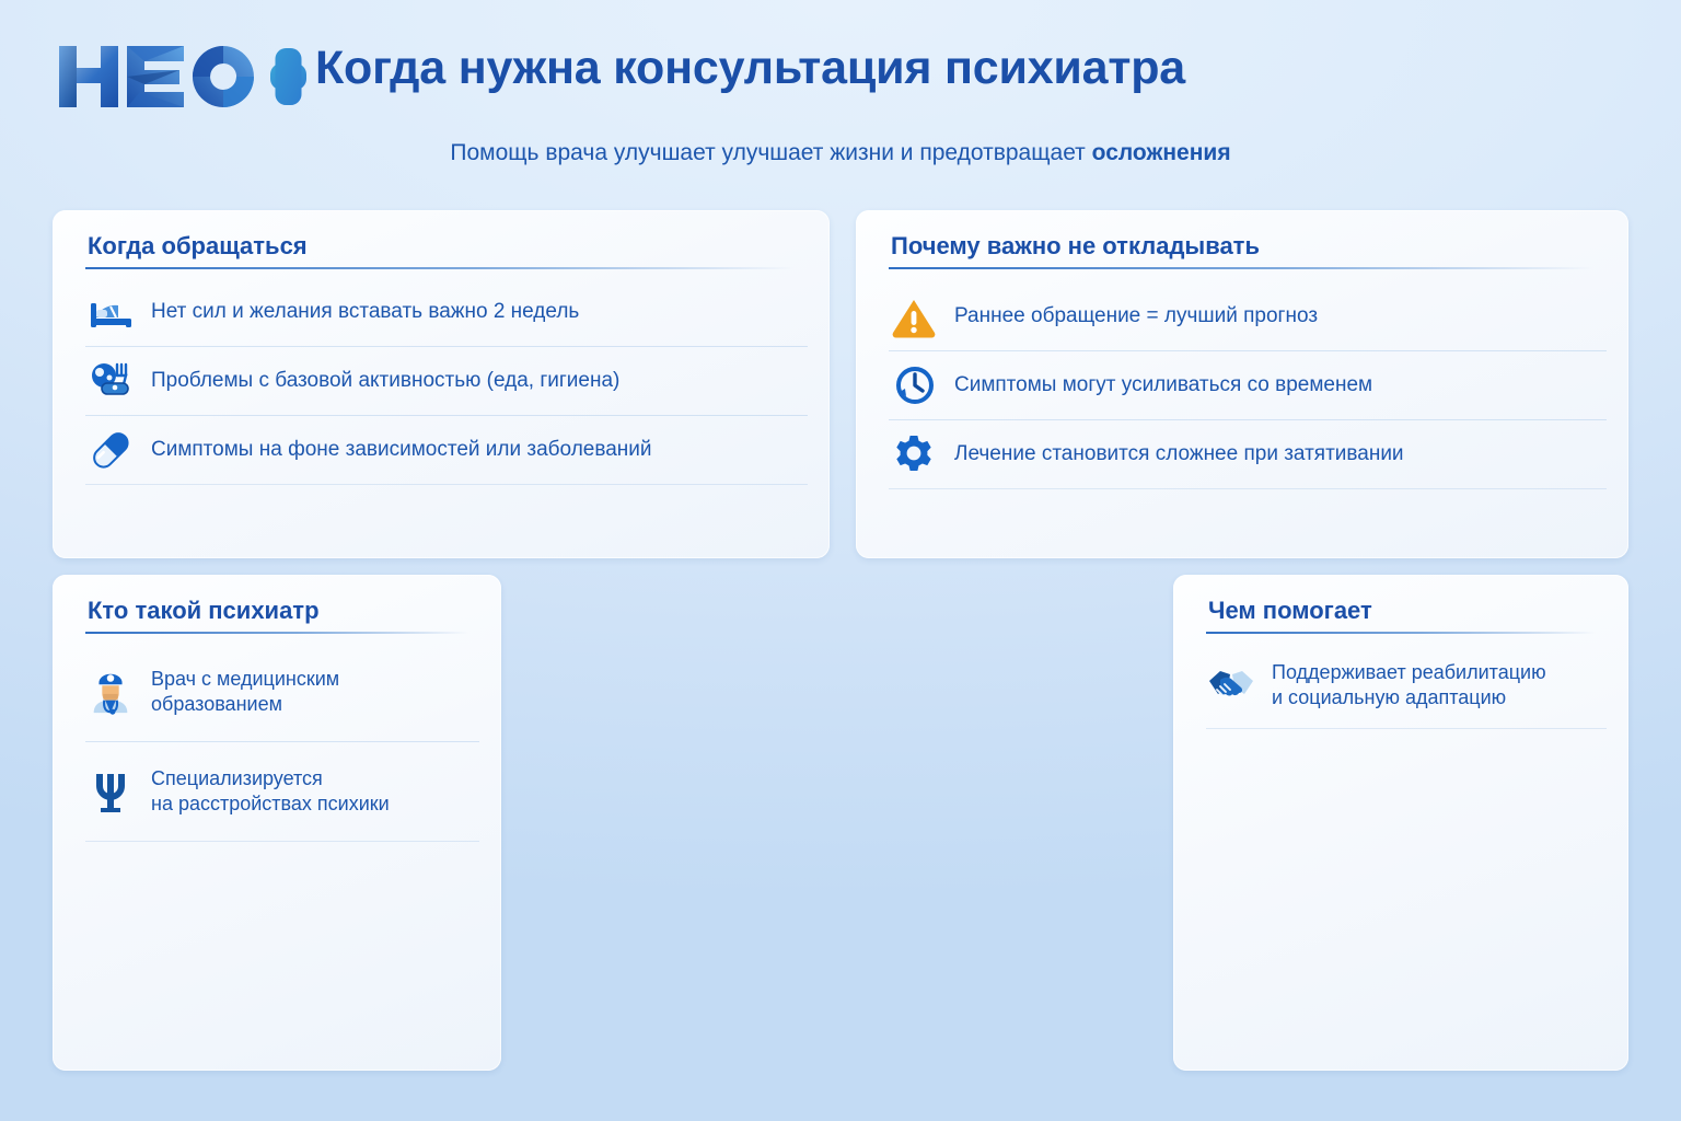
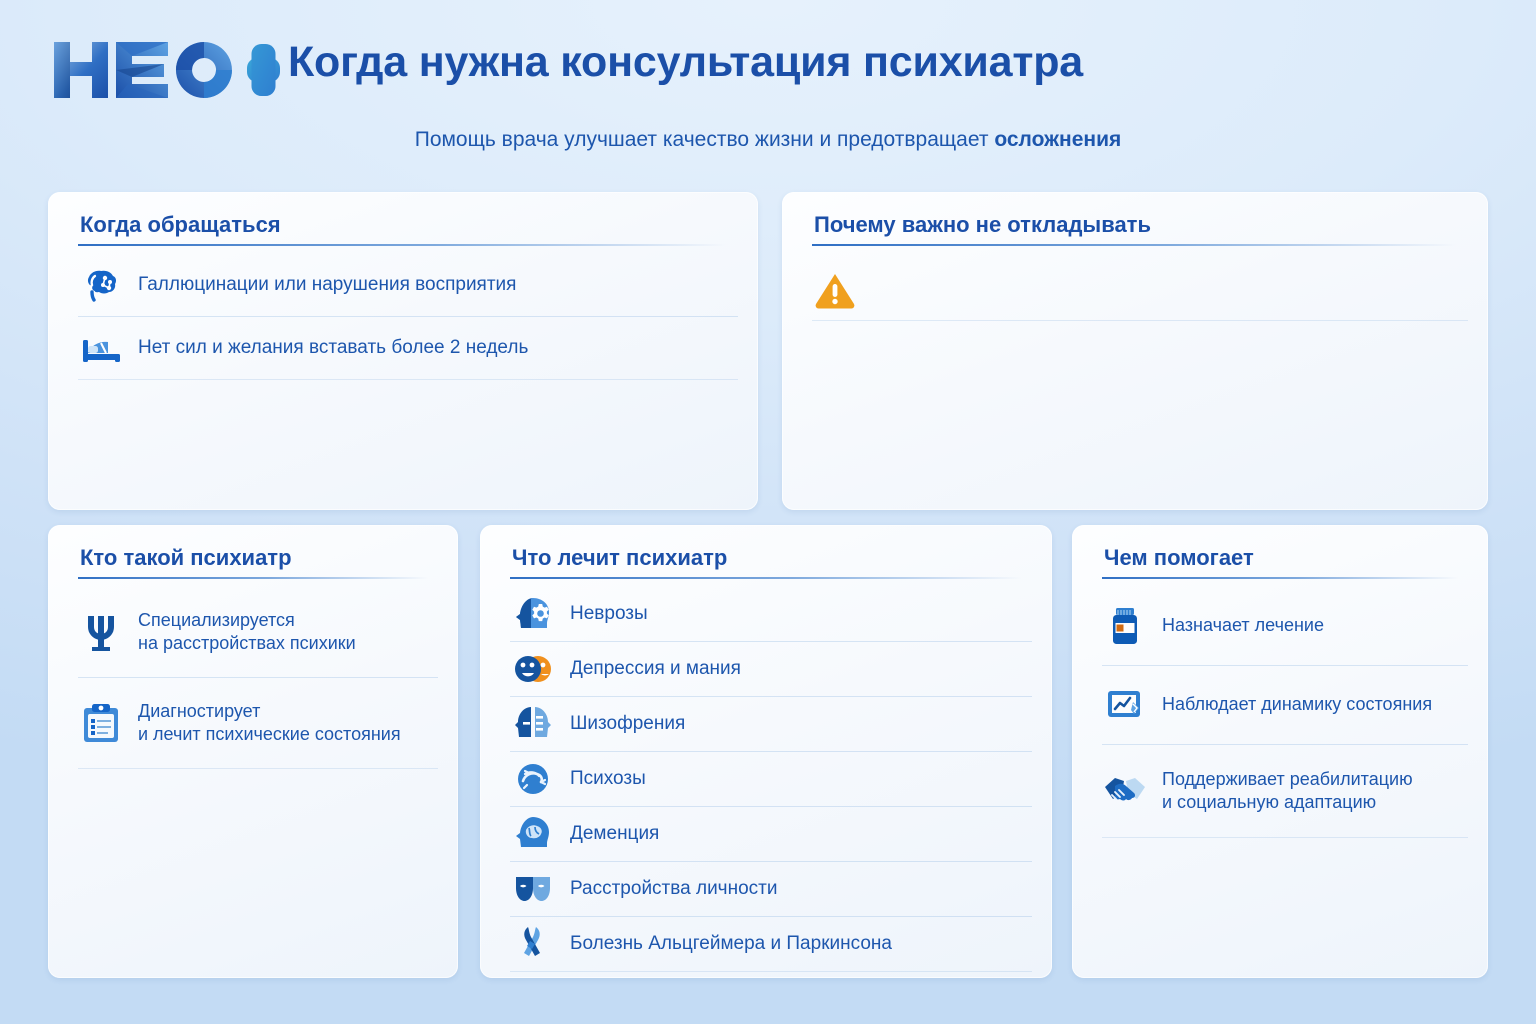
  Когда нужна консультация психиатра
- Помощь врача улучшает улучшает жизни и предотвращает осложнения
+ Помощь врача улучшает качество жизни и предотвращает осложнения
  Когда обращаться
+ Галлюцинации или нарушения восприятия
- Нет сил и желания вставать важно 2 недель
+ Нет сил и желания вставать более 2 недель
- Проблемы с базовой активностью (еда, гигиена)
- Симптомы на фоне зависимостей или заболеваний
  Почему важно не откладывать
- Раннее обращение = лучший прогноз
- Симптомы могут усиливаться со временем
- Лечение становится сложнее при затятивании
  Кто такой психиатр
- Врач с медицинским
- образованием
  Специализируется
  на расстройствах психики
+ Диагностирует
+ и лечит психические состояния
+ Что лечит психиатр
+ Неврозы
+ Депрессия и мания
+ Шизофрения
+ Психозы
+ Деменция
+ Расстройства личности
+ Болезнь Альцгеймера и Паркинсона
  Чем помогает
+ Назначает лечение
+ Наблюдает динамику состояния
  Поддерживает реабилитацию
  и социальную адаптацию
